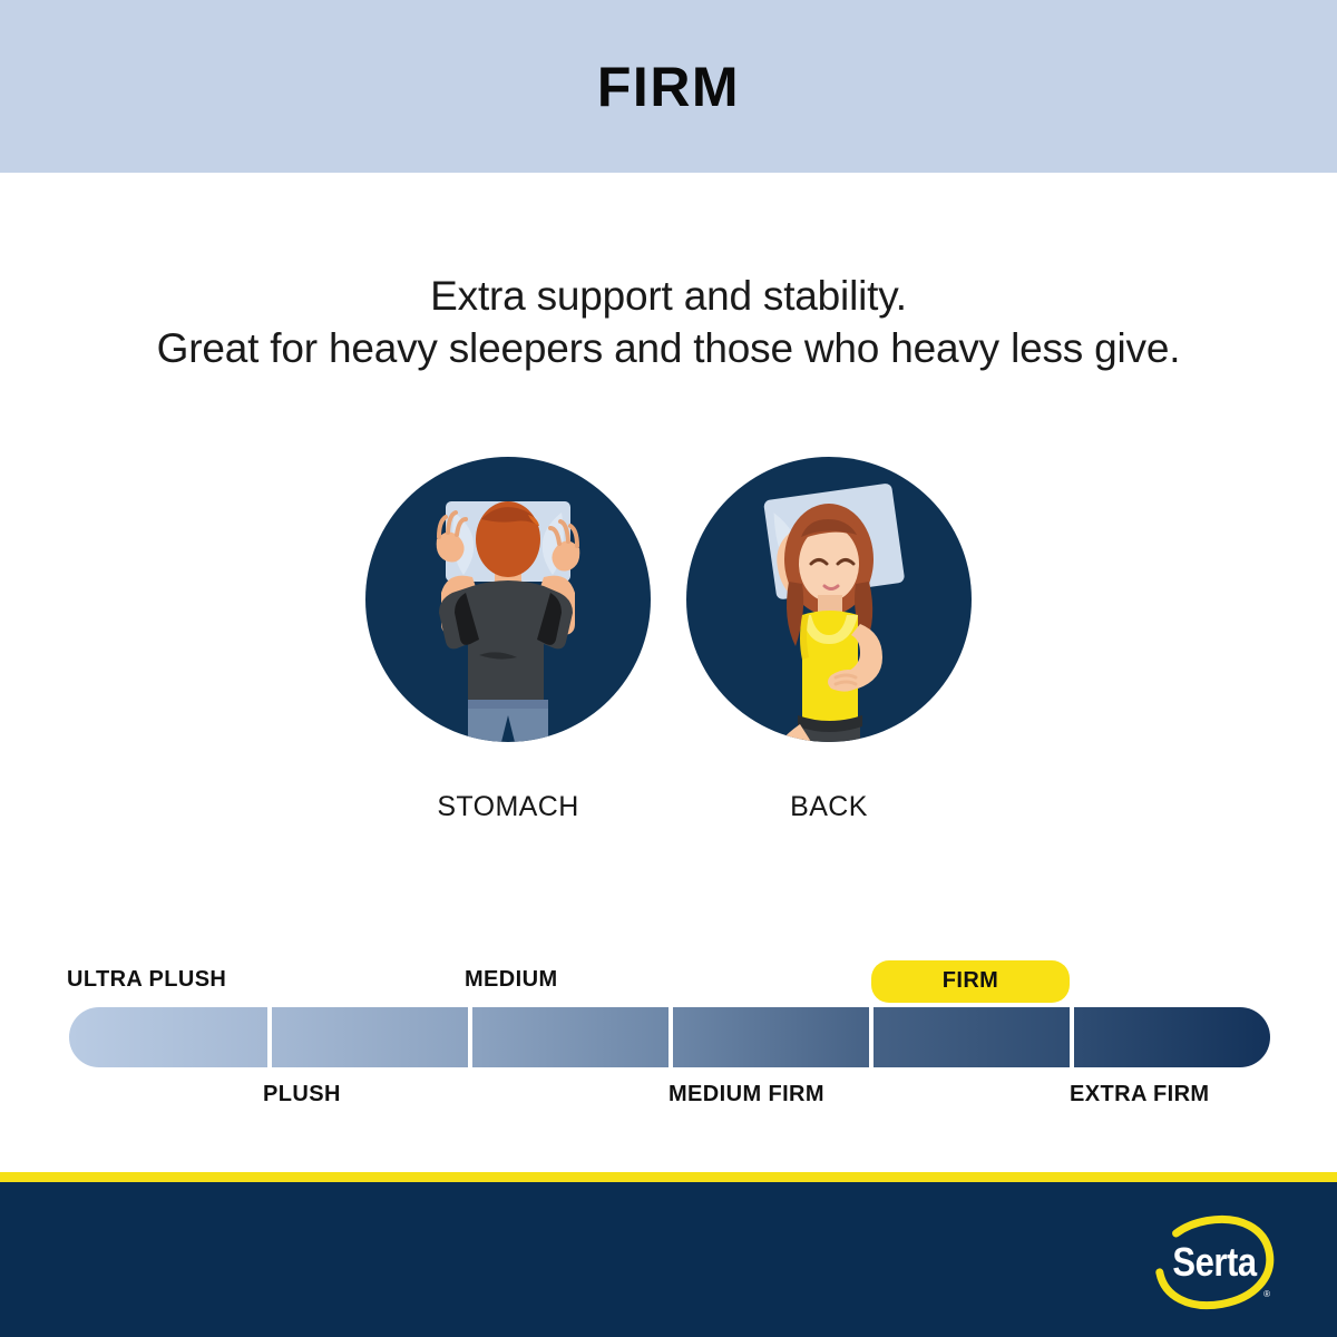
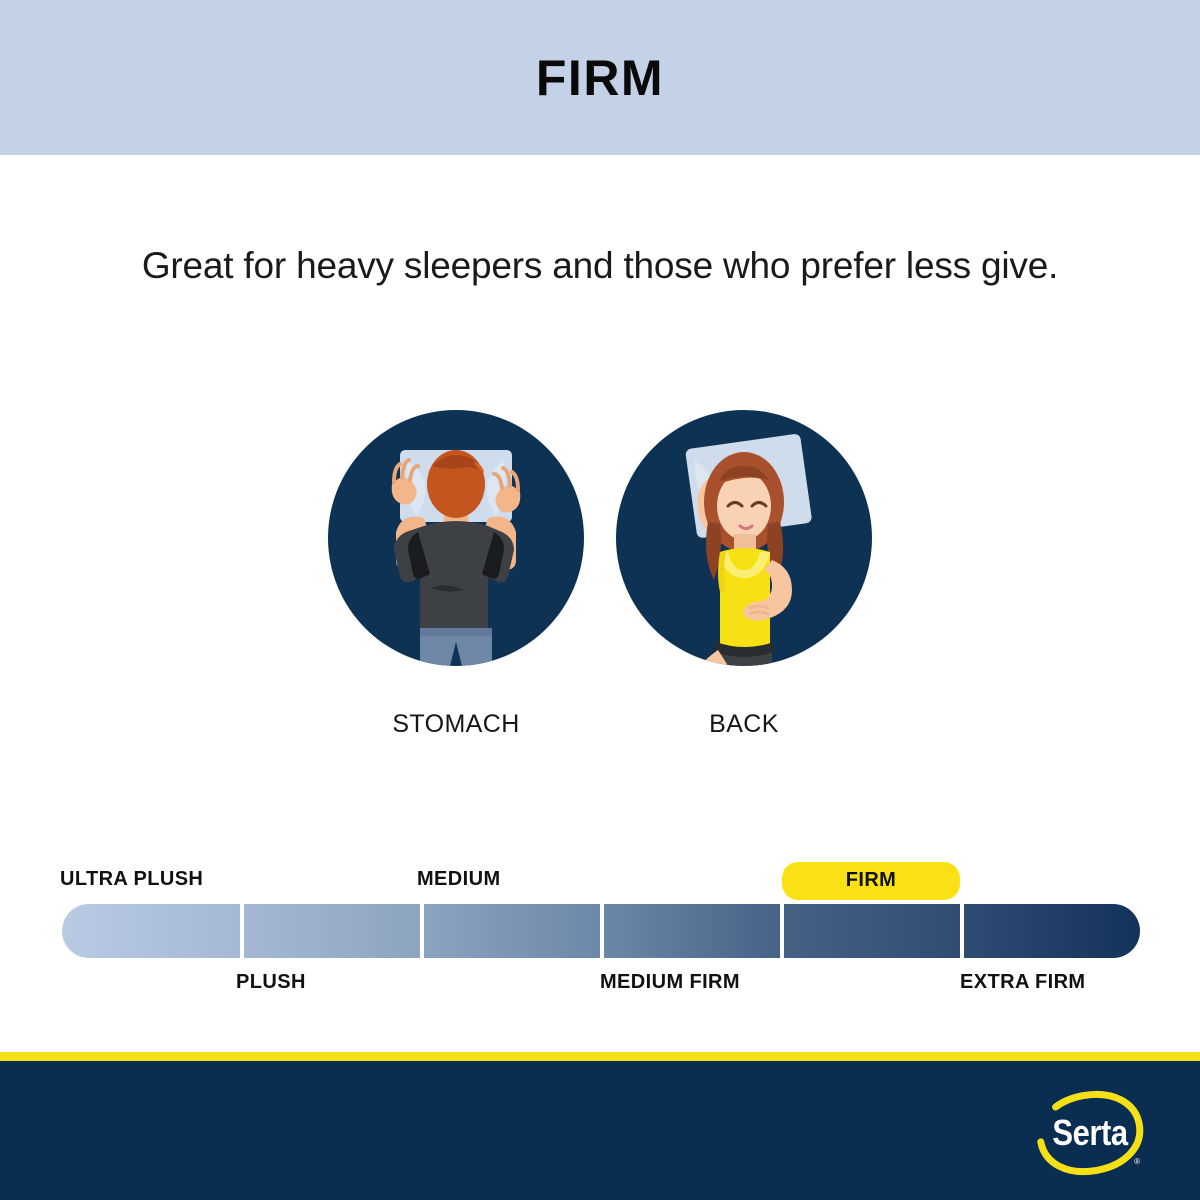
  FIRM
- Extra support and stability.
- Great for heavy sleepers and those who heavy less give.
+ Great for heavy sleepers and those who prefer less give.
  STOMACH
  BACK
  ULTRA PLUSH
  PLUSH
  MEDIUM
  MEDIUM FIRM
  FIRM
  EXTRA FIRM
  Serta
  ®
